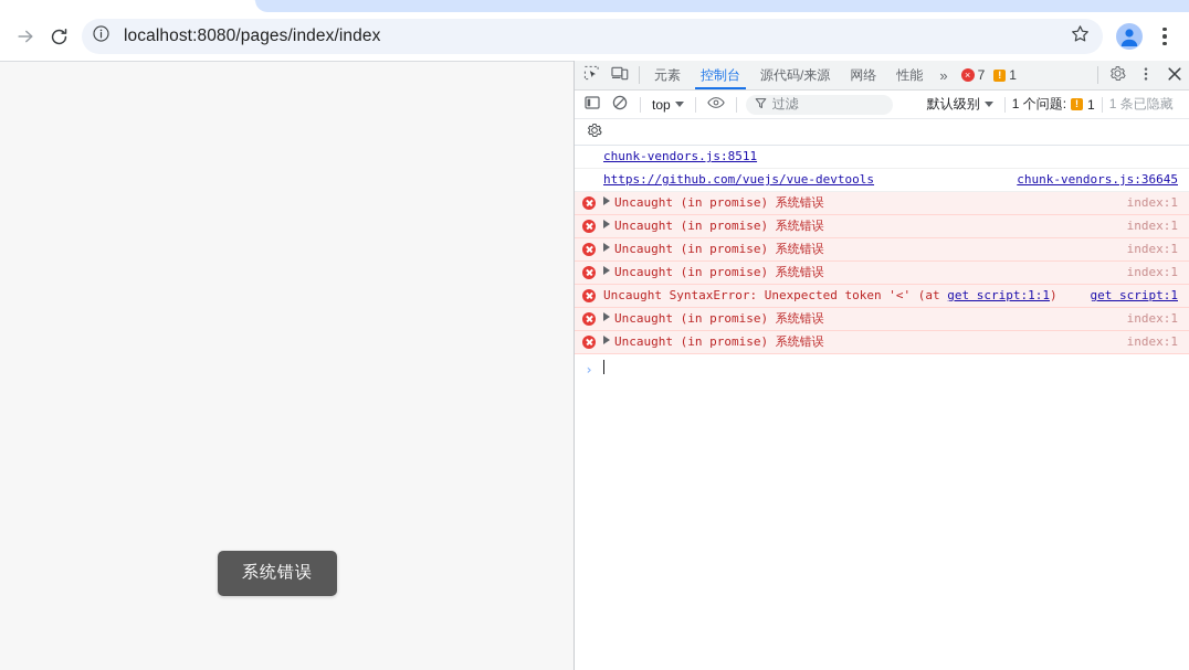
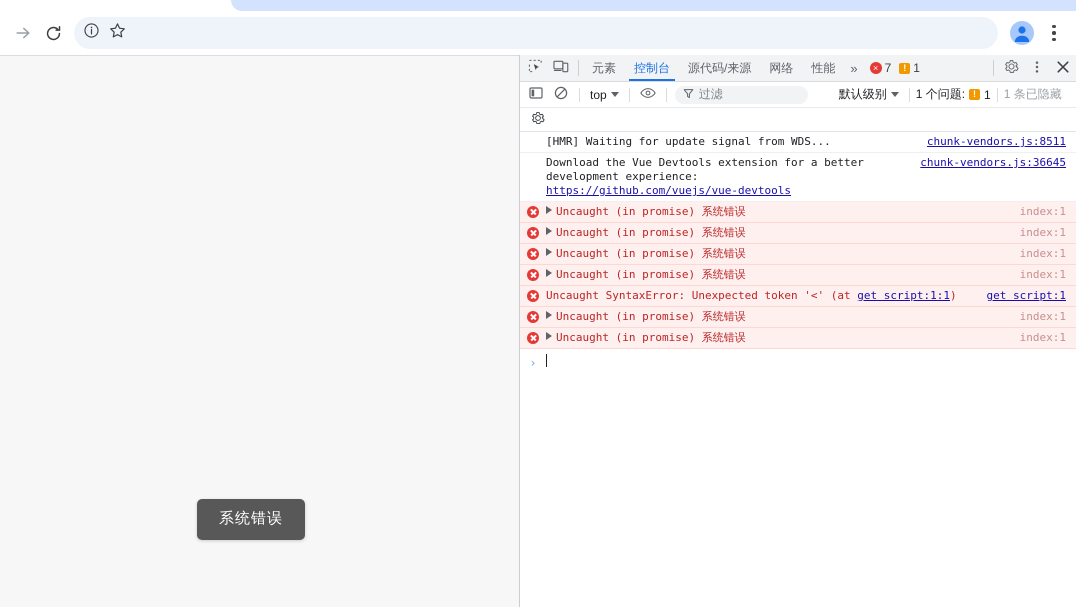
- localhost:8080/pages/index/index
  系统错误
  元素
  控制台
  源代码/来源
  网络
  性能
  »
  ×
  7
  !
  1
  top
  过滤
  默认级别
  1 个问题:
  !
  1
  1 条已隐藏
+ [HMR] Waiting for update signal from WDS...
  chunk-vendors.js:8511
+ Download the Vue Devtools extension for a better development experience:
  https://github.com/vuejs/vue-devtools
  chunk-vendors.js:36645
  Uncaught (in promise) 系统错误
  index:1
  Uncaught (in promise) 系统错误
  index:1
  Uncaught (in promise) 系统错误
  index:1
  Uncaught (in promise) 系统错误
  index:1
  Uncaught SyntaxError: Unexpected token '<' (at get script:1:1)
  get script:1
  Uncaught (in promise) 系统错误
  index:1
  Uncaught (in promise) 系统错误
  index:1
  ›
